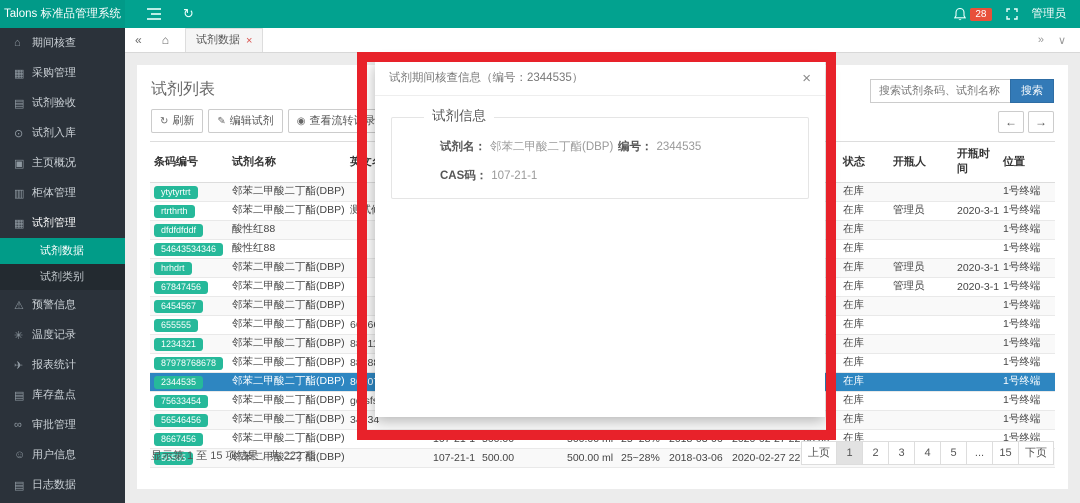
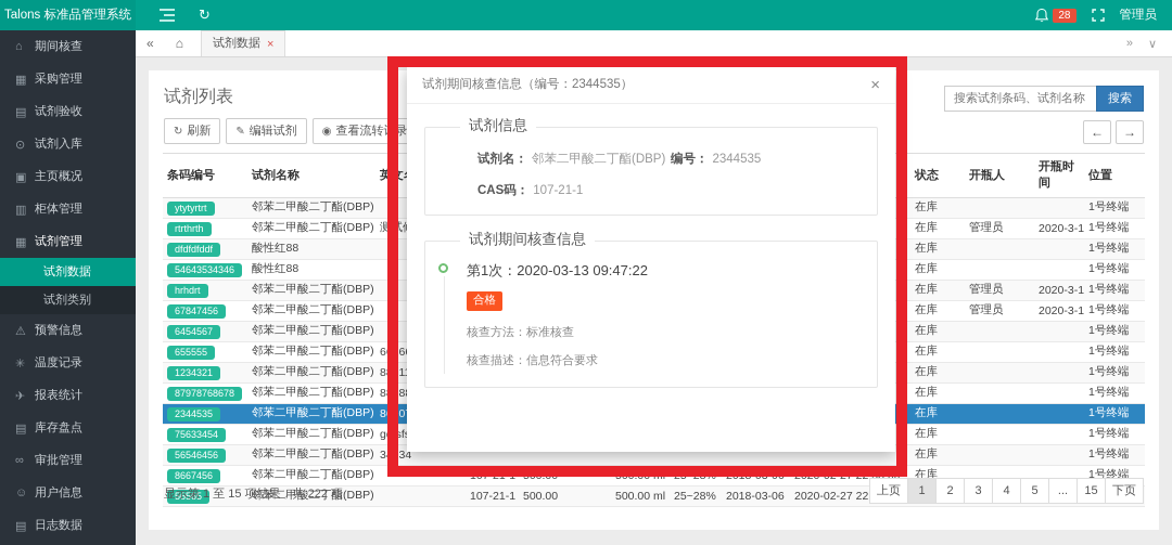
  Talons 标准品管理系统
  ↻
  28
  管理员
  ⌂
  期间核查
  ▦
  采购管理
  ▤
  试剂验收
  ⊙
  试剂入库
  ▣
  主页概况
  ▥
  柜体管理
  ▦
  试剂管理
  试剂数据
  试剂类别
  ⚠
  预警信息
  ✳
  温度记录
  ✈
  报表统计
  ▤
  库存盘点
  ∞
  审批管理
  ☺
  用户信息
  ▤
  日志数据
  «
  ⌂
  试剂数据
  ×
  »
  ∨
  试剂列表
  ↻
  刷新
  ✎
  编辑试剂
  ◉
  查看流转记录
  搜索试剂条码、试剂名称
  搜索
  ←
  →
  条码编号	试剂名称	英文							状态	开瓶人	开瓶时间	位置
  ytytyrtrt	邻苯二甲酸二丁酯(DBP)								在库			1号终端
  rtrthrth	邻苯二甲酸二丁酯(DBP)	测试							在库	管理员	2020-3-1	1号终端
  dfdfdfddf	酸性红88								在库			1号终端
  54643534346	酸性红88								在库			1号终端
  hrhdrt	邻苯二甲酸二丁酯(DBP)								在库	管理员	2020-3-1	1号终端
  67847456	邻苯二甲酸二丁酯(DBP)								在库	管理员	2020-3-1	1号终端
  6454567	邻苯二甲酸二丁酯(DBP)								在库			1号终端
  655555	邻苯二甲酸二丁酯(DBP)	6666							在库			1号终端
  1234321	邻苯二甲酸二丁酯(DBP)	8881							在库			1号终端
  87978768678	邻苯二甲酸二丁酯(DBP)	8888							在库			1号终端
  2344535	邻苯二甲酸二丁酯(DBP)	8670							在库			1号终端
  75633454	邻苯二甲酸二丁酯(DBP)	gdfsf							在库			1号终端
  56546456	邻苯二甲酸二丁酯(DBP)	34334							在库			1号终端
  8667456	邻苯二甲酸二丁酯(DBP)		107-21-1	500.00	500.00 ml	25~28%	2018-03-06	2020-02-27 22:58:00	在库			1号终端
  56565	邻苯二甲酸二丁酯(DBP)		107-21-1	500.00	500.00 ml	25~28%	2018-03-06	2020-02-27 22
  显示第 1 至 15 项结果，共 222 项
  上页
  1
  2
  3
  4
  5
  ...
  15
  下页
  试剂期间核查信息（编号：2344535）
  ×
  试剂信息
  试剂名： 邻苯二甲酸二丁酯(DBP)
  编号： 2344535
  CAS码： 107-21-1
+ 试剂期间核查信息
+ 第1次：2020-03-13 09:47:22
+ 合格
+ 核查方法：标准核查
+ 核查描述：信息符合要求
